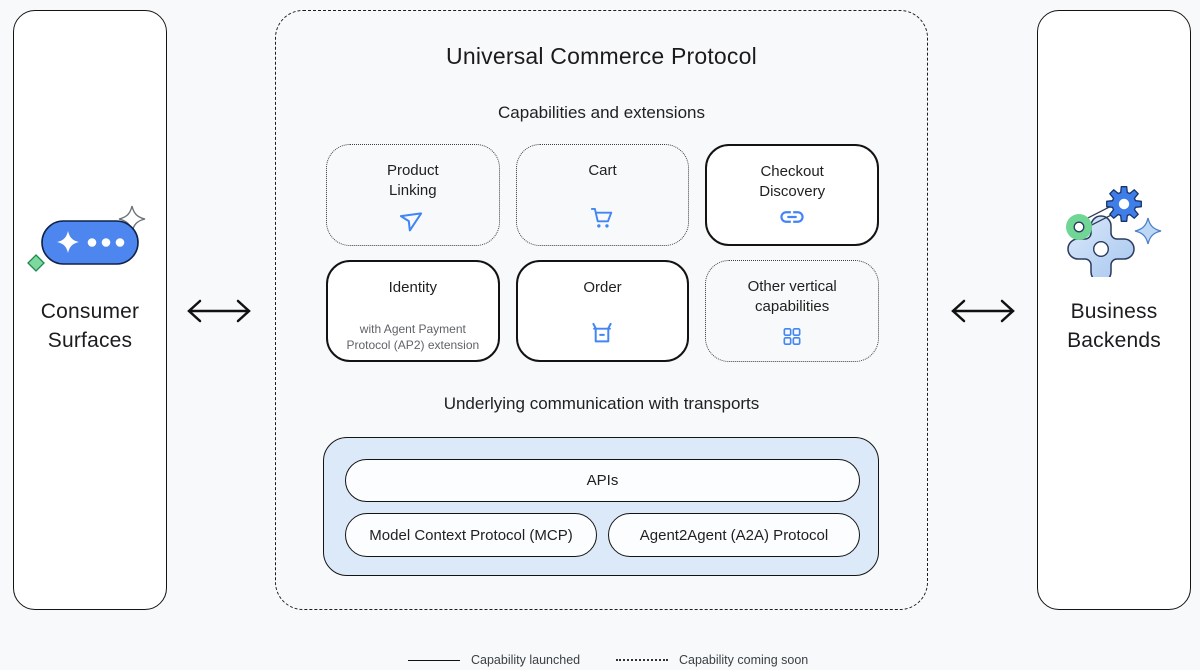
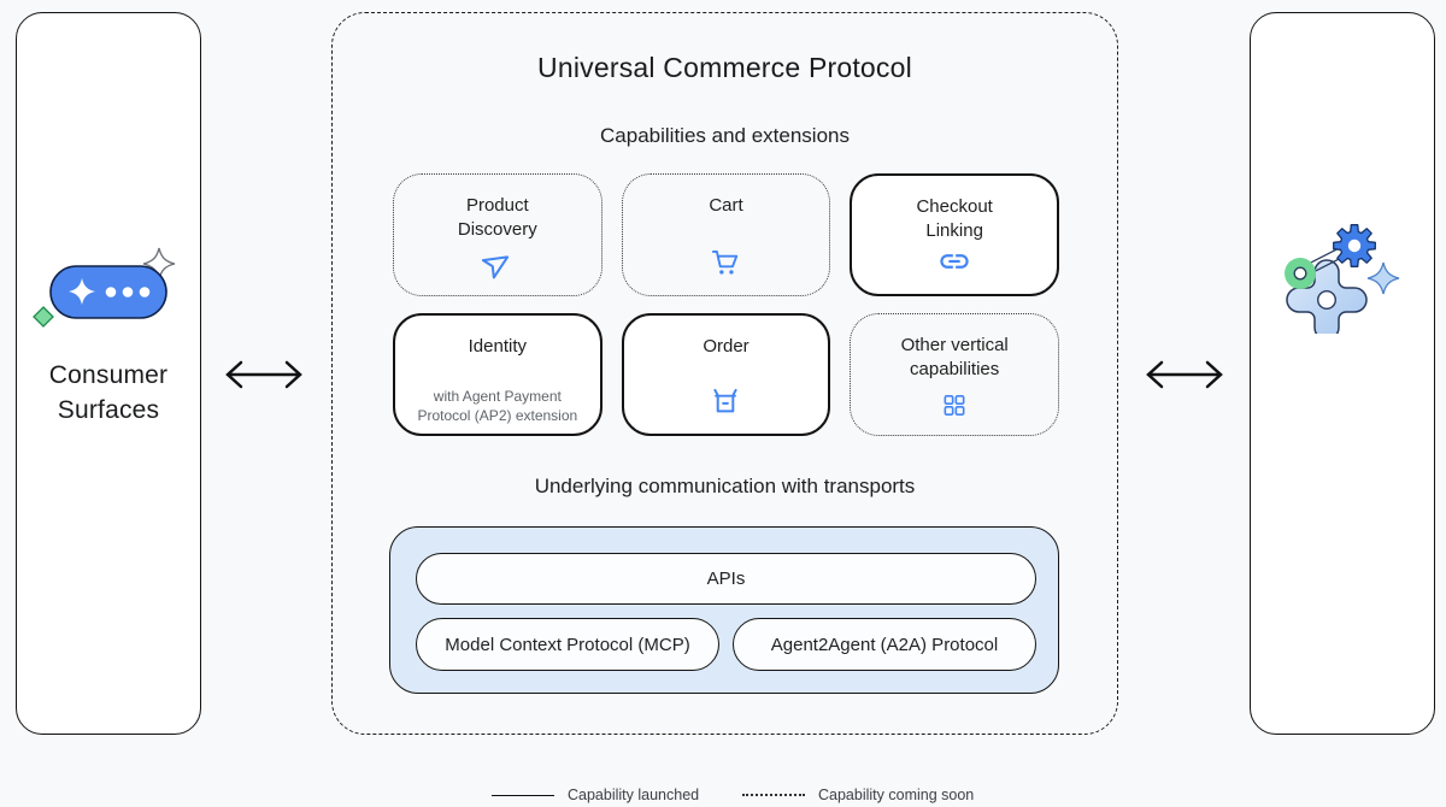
  Consumer
  Surfaces
  Universal Commerce Protocol
  Capabilities and extensions
  Product
- Linking
+ Discovery
  Cart
  Checkout
- Discovery
+ Linking
  Identity
  with Agent Payment Protocol (AP2) extension
  Order
  Other vertical
  capabilities
  Underlying communication with transports
  APIs
  Model Context Protocol (MCP)
  Agent2Agent (A2A) Protocol
- Business
- Backends
  Capability launched
  Capability coming soon
